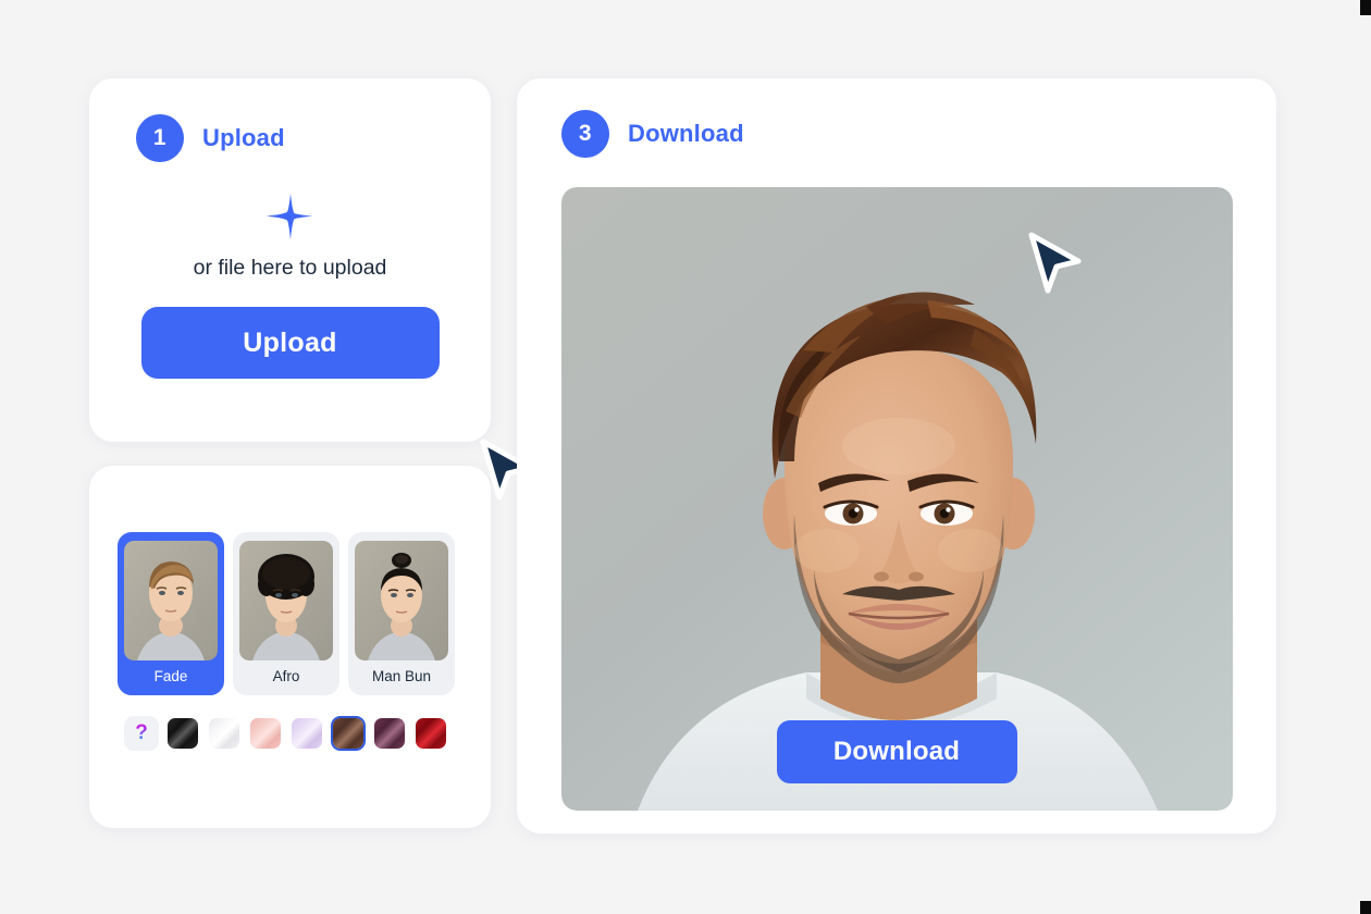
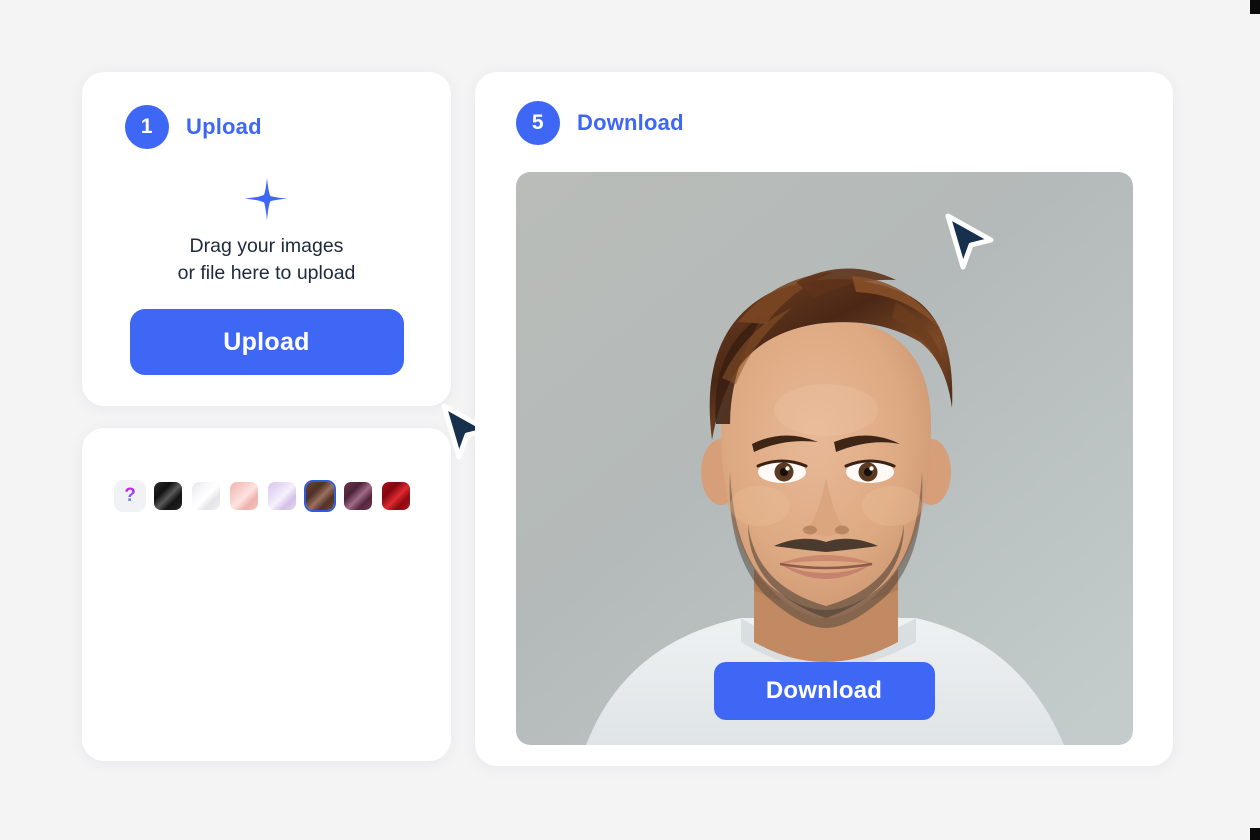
  1
  Upload
+ Drag your images
  or file here to upload
  Upload
- Fade
- Afro
- Man Bun
  ?
- 3
+ 5
  Download
  Download
